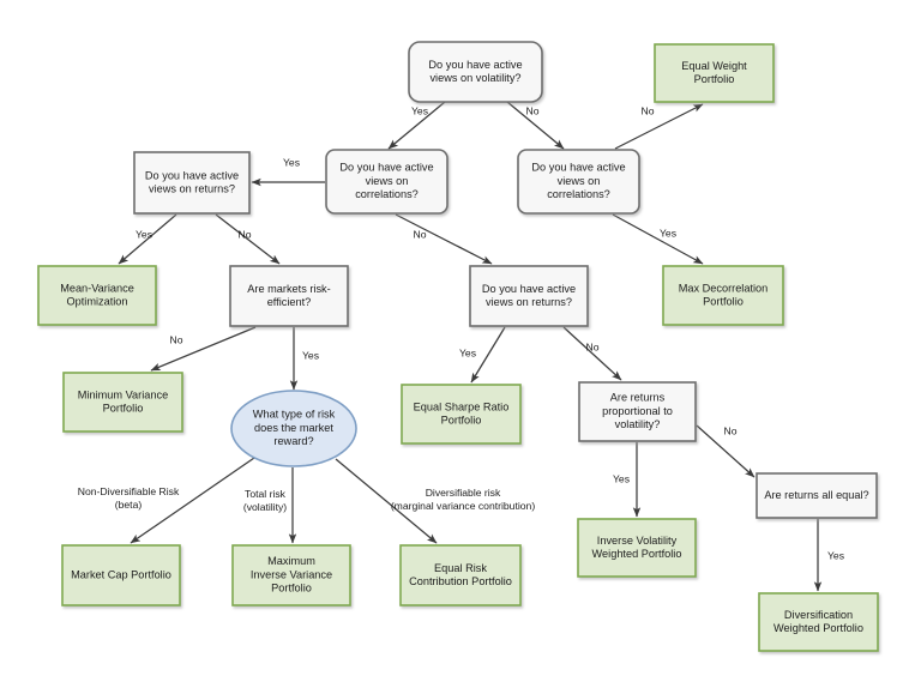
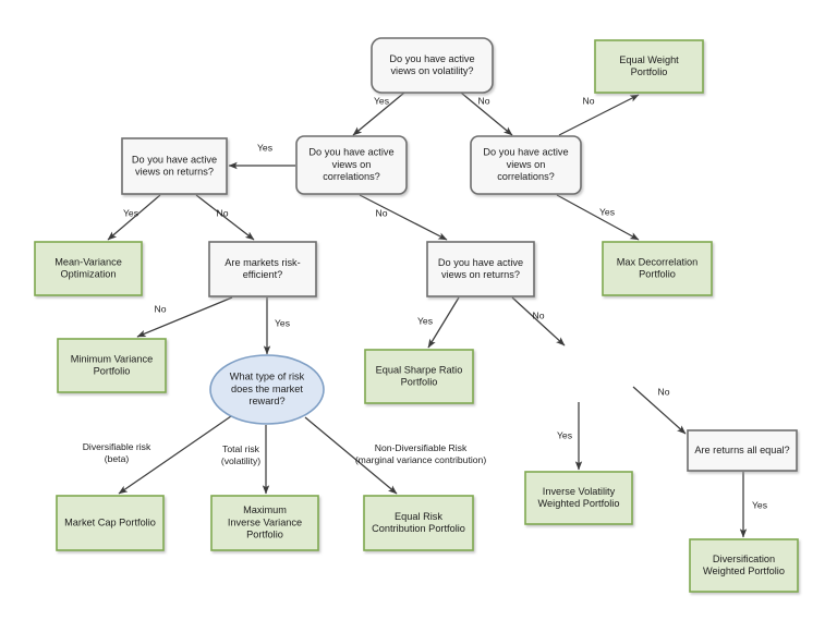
  Yes
  No
  No
  Yes
  No
  Yes
  Yes
  No
  No
  Yes
  Yes
  No
- Non-Diversifiable Risk
+ Diversifiable risk
  (beta)
  Total risk
  (volatility)
- Diversifiable risk
+ Non-Diversifiable Risk
  (marginal variance contribution)
  Yes
  No
  Yes
  Do you have active
  views on volatility?
  Equal Weight
  Portfolio
  Do you have active
  views on returns?
  Do you have active
  views on
  correlations?
  Do you have active
  views on
  correlations?
  Mean-Variance
  Optimization
  Are markets risk-
  efficient?
  Do you have active
  views on returns?
  Max Decorrelation
  Portfolio
  Minimum Variance
  Portfolio
  Equal Sharpe Ratio
  Portfolio
- Are returns
- proportional to
- volatility?
  What type of risk
  does the market
  reward?
  Are returns all equal?
  Inverse Volatility
  Weighted Portfolio
  Market Cap Portfolio
  Maximum
  Inverse Variance
  Portfolio
  Equal Risk
  Contribution Portfolio
  Diversification
  Weighted Portfolio
